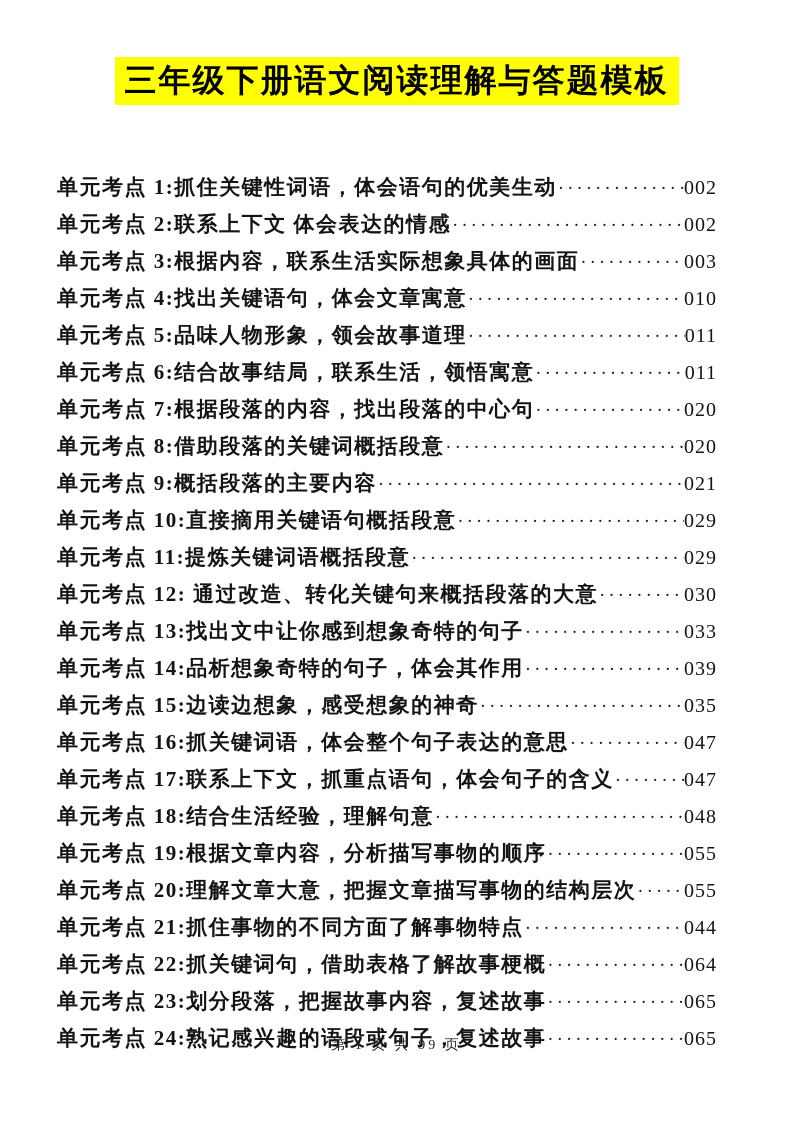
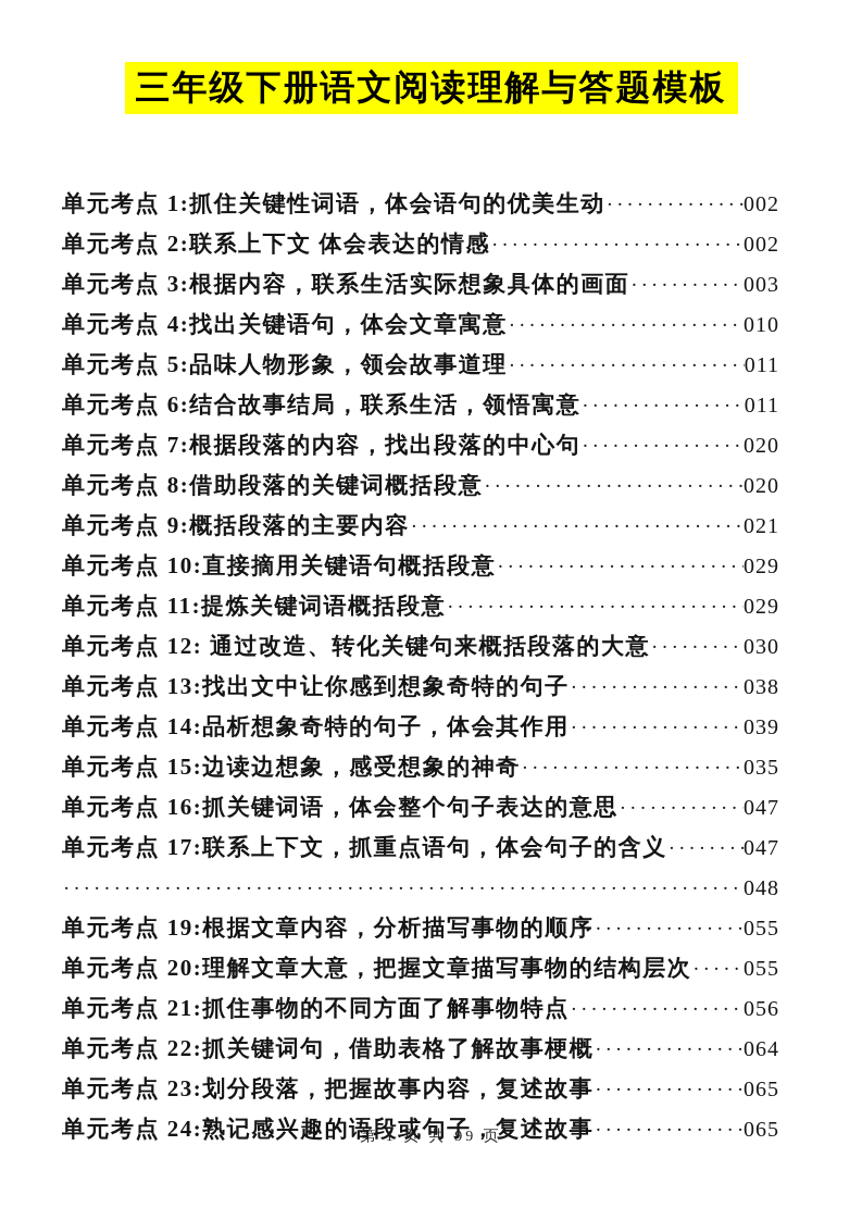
  三年级下册语文阅读理解与答题模板
  单元考点 1:抓住关键性词语，体会语句的优美生动
  002
  单元考点 2:联系上下文 体会表达的情感
  002
  单元考点 3:根据内容，联系生活实际想象具体的画面
  003
  单元考点 4:找出关键语句，体会文章寓意
  010
  单元考点 5:品味人物形象，领会故事道理
  011
  单元考点 6:结合故事结局，联系生活，领悟寓意
  011
  单元考点 7:根据段落的内容，找出段落的中心句
  020
  单元考点 8:借助段落的关键词概括段意
  020
  单元考点 9:概括段落的主要内容
  021
  单元考点 10:直接摘用关键语句概括段意
  029
  单元考点 11:提炼关键词语概括段意
  029
  单元考点 12: 通过改造、转化关键句来概括段落的大意
  030
  单元考点 13:找出文中让你感到想象奇特的句子
- 033
+ 038
  单元考点 14:品析想象奇特的句子，体会其作用
  039
  单元考点 15:边读边想象，感受想象的神奇
  035
  单元考点 16:抓关键词语，体会整个句子表达的意思
  047
  单元考点 17:联系上下文，抓重点语句，体会句子的含义
  047
- 单元考点 18:结合生活经验，理解句意
  048
  单元考点 19:根据文章内容，分析描写事物的顺序
  055
  单元考点 20:理解文章大意，把握文章描写事物的结构层次
  055
  单元考点 21:抓住事物的不同方面了解事物特点
- 044
+ 056
  单元考点 22:抓关键词句，借助表格了解故事梗概
  064
  单元考点 23:划分段落，把握故事内容，复述故事
  065
  单元考点 24:熟记感兴趣的语段或句子，复述故事
  065
  第 1 页 共 99 页
